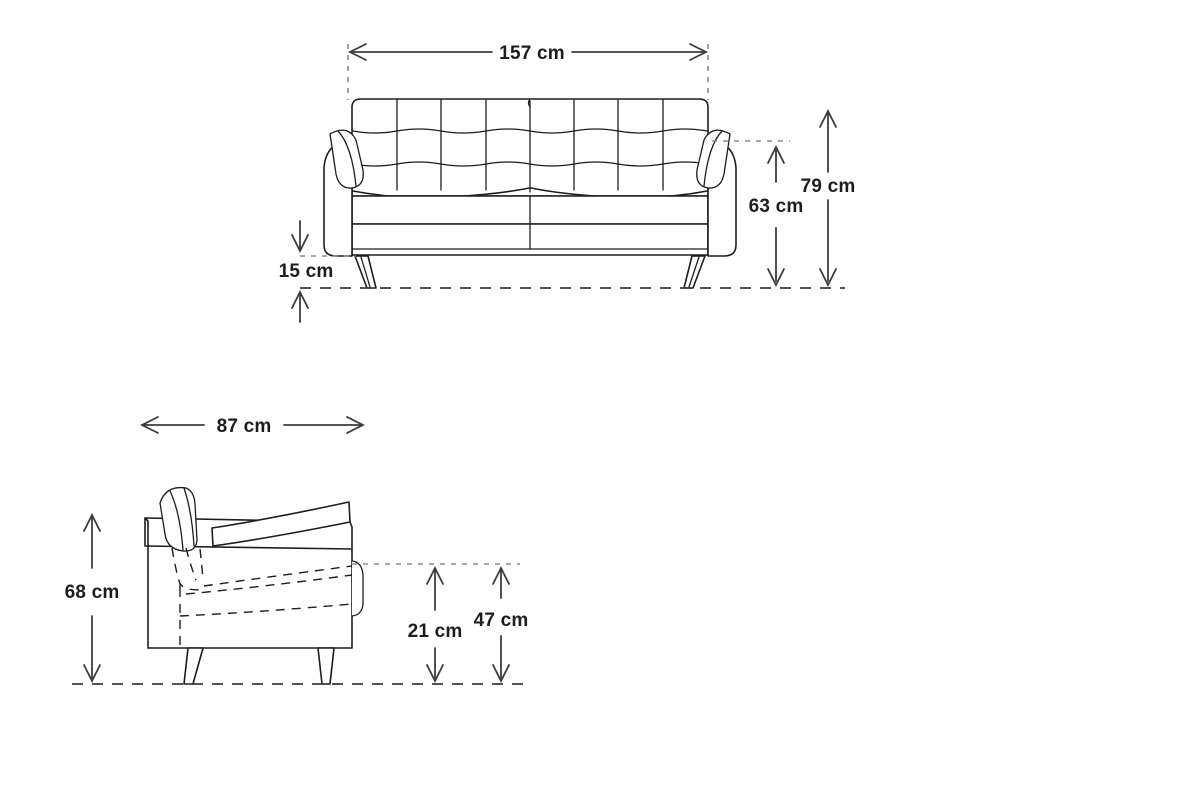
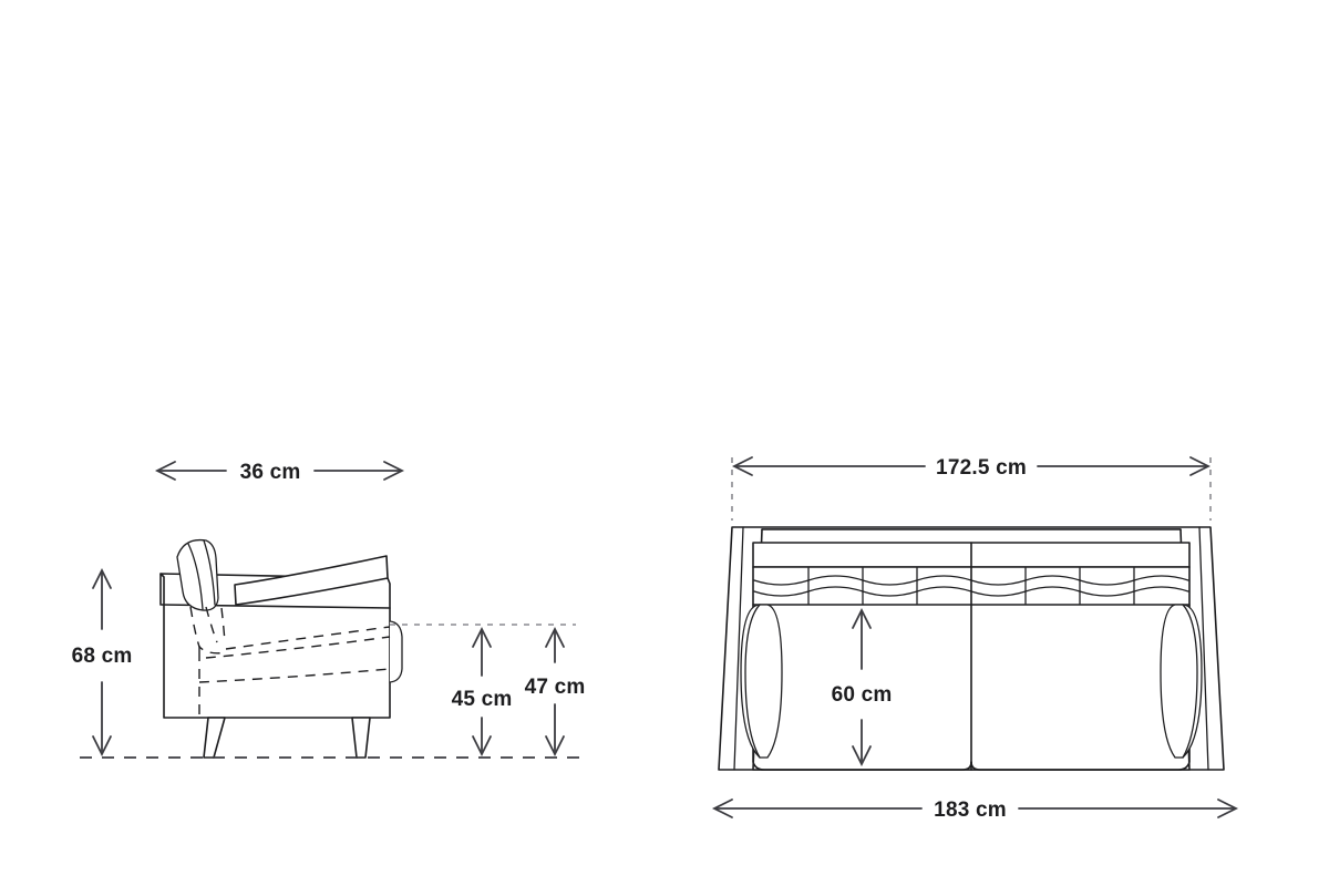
- 157 cm
- 63 cm
- 79 cm
- 15 cm
- 87 cm
+ 36 cm
  68 cm
- 21 cm
+ 45 cm
  47 cm
+ 172.5 cm
+ 60 cm
+ 183 cm
